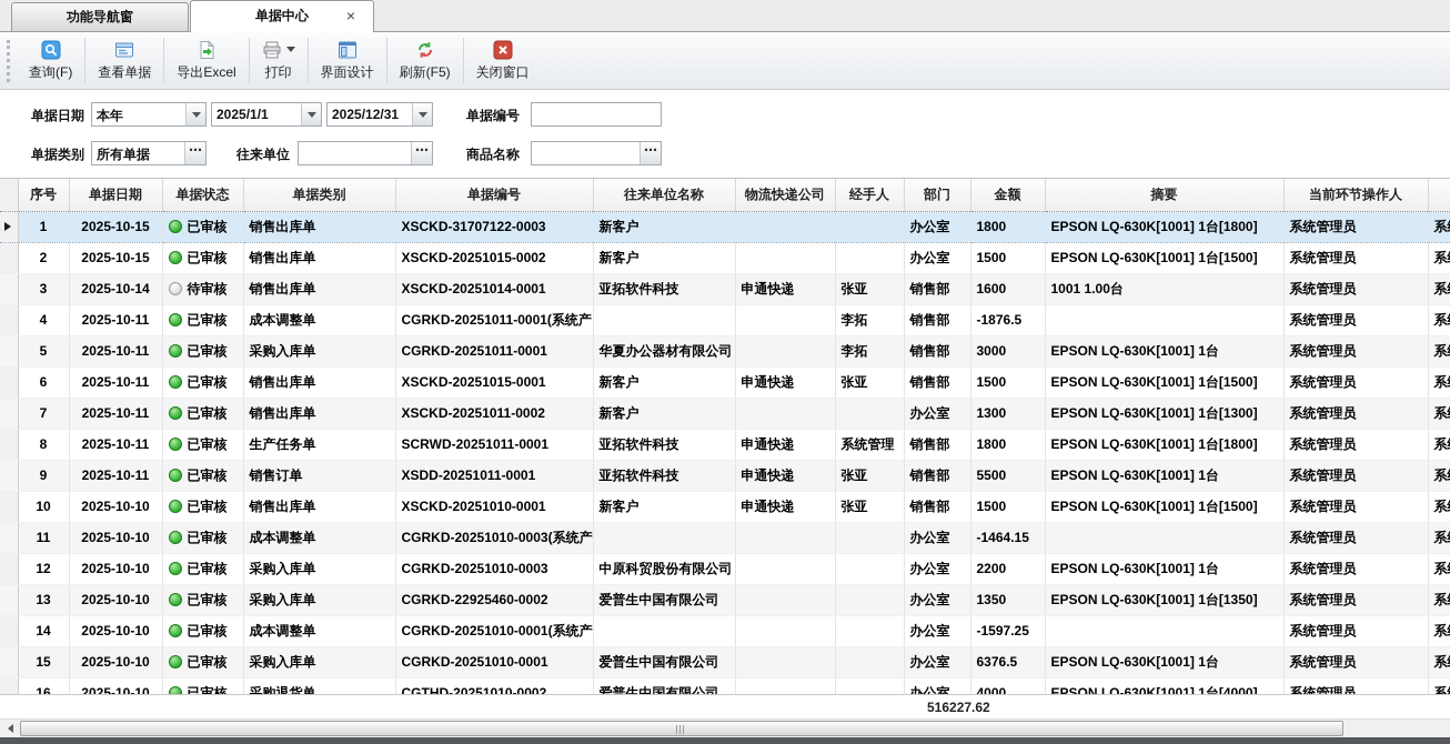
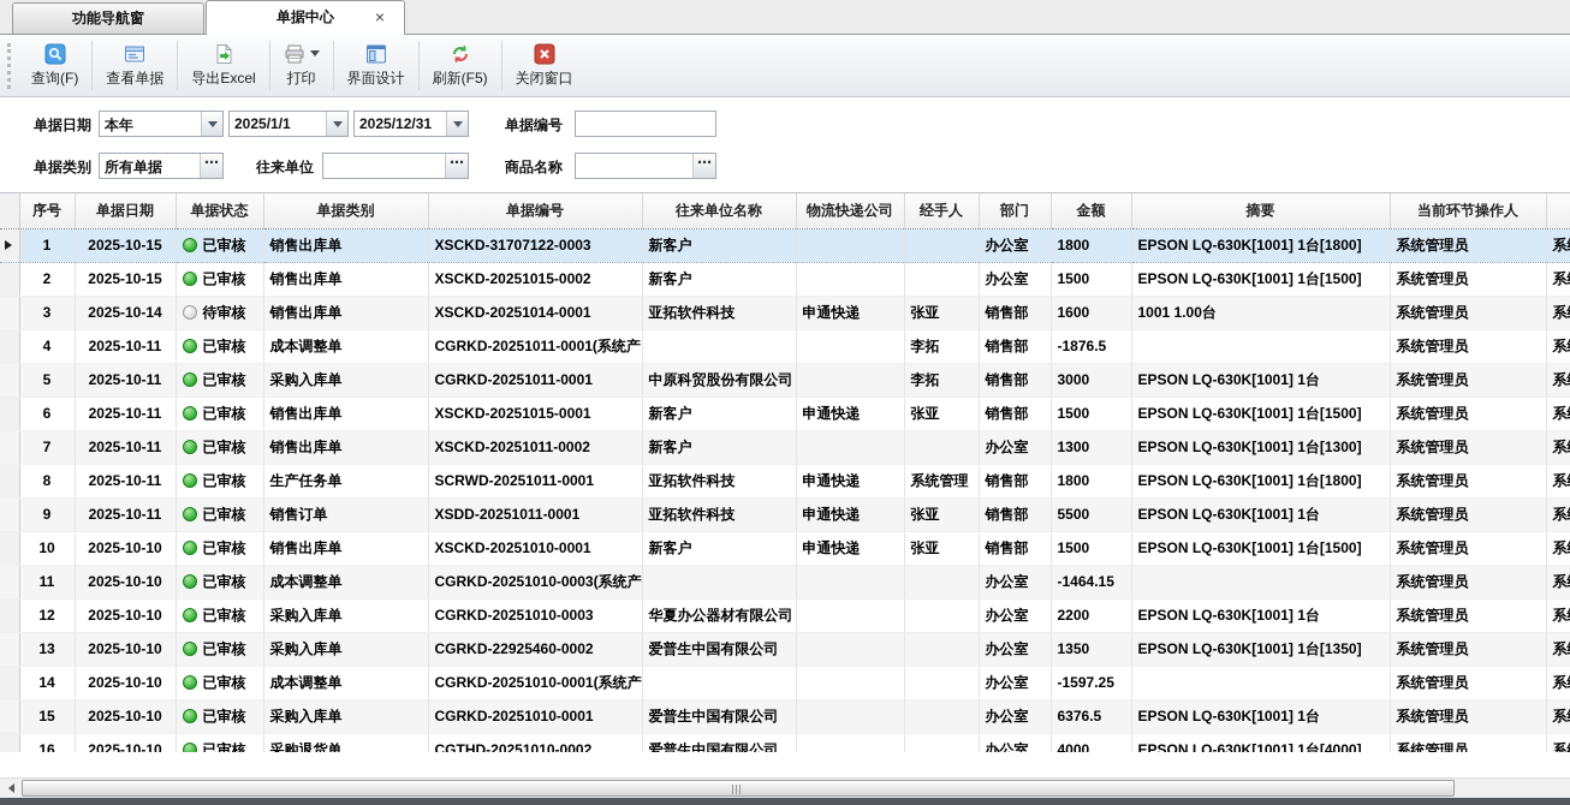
  功能导航窗
  单据中心
  ×
  查询(F)
  查看单据
  导出Excel
  打印
  界面设计
  刷新(F5)
  关闭窗口
  单据日期
  本年
  2025/1/1
  2025/12/31
  单据编号
  单据类别
  所有单据
  ⋯
  往来单位
  ⋯
  商品名称
  ⋯
  	序号	单据日期	单据状态	单据类别	单据编号	往来单位名称	物流快递公司	经手人	部门	金额	摘要	当前环节操作人
  	1	2025-10-15	已审核	销售出库单	XSCKD-31707122-0003	新客户			办公室	1800	EPSON LQ-630K[1001] 1台[1800]	系统管理员	系
  	2	2025-10-15	已审核	销售出库单	XSCKD-20251015-0002	新客户			办公室	1500	EPSON LQ-630K[1001] 1台[1500]	系统管理员	系
  	3	2025-10-14	待审核	销售出库单	XSCKD-20251014-0001	亚拓软件科技	申通快递	张亚	销售部	1600	1001 1.00台	系统管理员	系
  	4	2025-10-11	已审核	成本调整单	CGRKD-20251011-0001(系统产			李拓	销售部	-1876.5		系统管理员	系
- 	5	2025-10-11	已审核	采购入库单	CGRKD-20251011-0001	华夏办公器材有限公司		李拓	销售部	3000	EPSON LQ-630K[1001] 1台	系统管理员	系
+ 	5	2025-10-11	已审核	采购入库单	CGRKD-20251011-0001	中原科贸股份有限公司		李拓	销售部	3000	EPSON LQ-630K[1001] 1台	系统管理员	系
  	6	2025-10-11	已审核	销售出库单	XSCKD-20251015-0001	新客户	申通快递	张亚	销售部	1500	EPSON LQ-630K[1001] 1台[1500]	系统管理员	系
  	7	2025-10-11	已审核	销售出库单	XSCKD-20251011-0002	新客户			办公室	1300	EPSON LQ-630K[1001] 1台[1300]	系统管理员	系
  	8	2025-10-11	已审核	生产任务单	SCRWD-20251011-0001	亚拓软件科技	申通快递	系统管理	销售部	1800	EPSON LQ-630K[1001] 1台[1800]	系统管理员	系
  	9	2025-10-11	已审核	销售订单	XSDD-20251011-0001	亚拓软件科技	申通快递	张亚	销售部	5500	EPSON LQ-630K[1001] 1台	系统管理员	系
  	10	2025-10-10	已审核	销售出库单	XSCKD-20251010-0001	新客户	申通快递	张亚	销售部	1500	EPSON LQ-630K[1001] 1台[1500]	系统管理员	系
  	11	2025-10-10	已审核	成本调整单	CGRKD-20251010-0003(系统产				办公室	-1464.15		系统管理员	系
- 	12	2025-10-10	已审核	采购入库单	CGRKD-20251010-0003	中原科贸股份有限公司			办公室	2200	EPSON LQ-630K[1001] 1台	系统管理员	系
+ 	12	2025-10-10	已审核	采购入库单	CGRKD-20251010-0003	华夏办公器材有限公司			办公室	2200	EPSON LQ-630K[1001] 1台	系统管理员	系
  	13	2025-10-10	已审核	采购入库单	CGRKD-22925460-0002	爱普生中国有限公司			办公室	1350	EPSON LQ-630K[1001] 1台[1350]	系统管理员	系
  	14	2025-10-10	已审核	成本调整单	CGRKD-20251010-0001(系统产				办公室	-1597.25		系统管理员	系
  	15	2025-10-10	已审核	采购入库单	CGRKD-20251010-0001	爱普生中国有限公司			办公室	6376.5	EPSON LQ-630K[1001] 1台	系统管理员	系
  	16	2025-10-10	已审核	采购退货单	CGTHD-20251010-0002	爱普生中国有限公司			办公室	4000	EPSON LQ-630K[1001] 1台[4000]	系统管理员	系
- 516227.62
